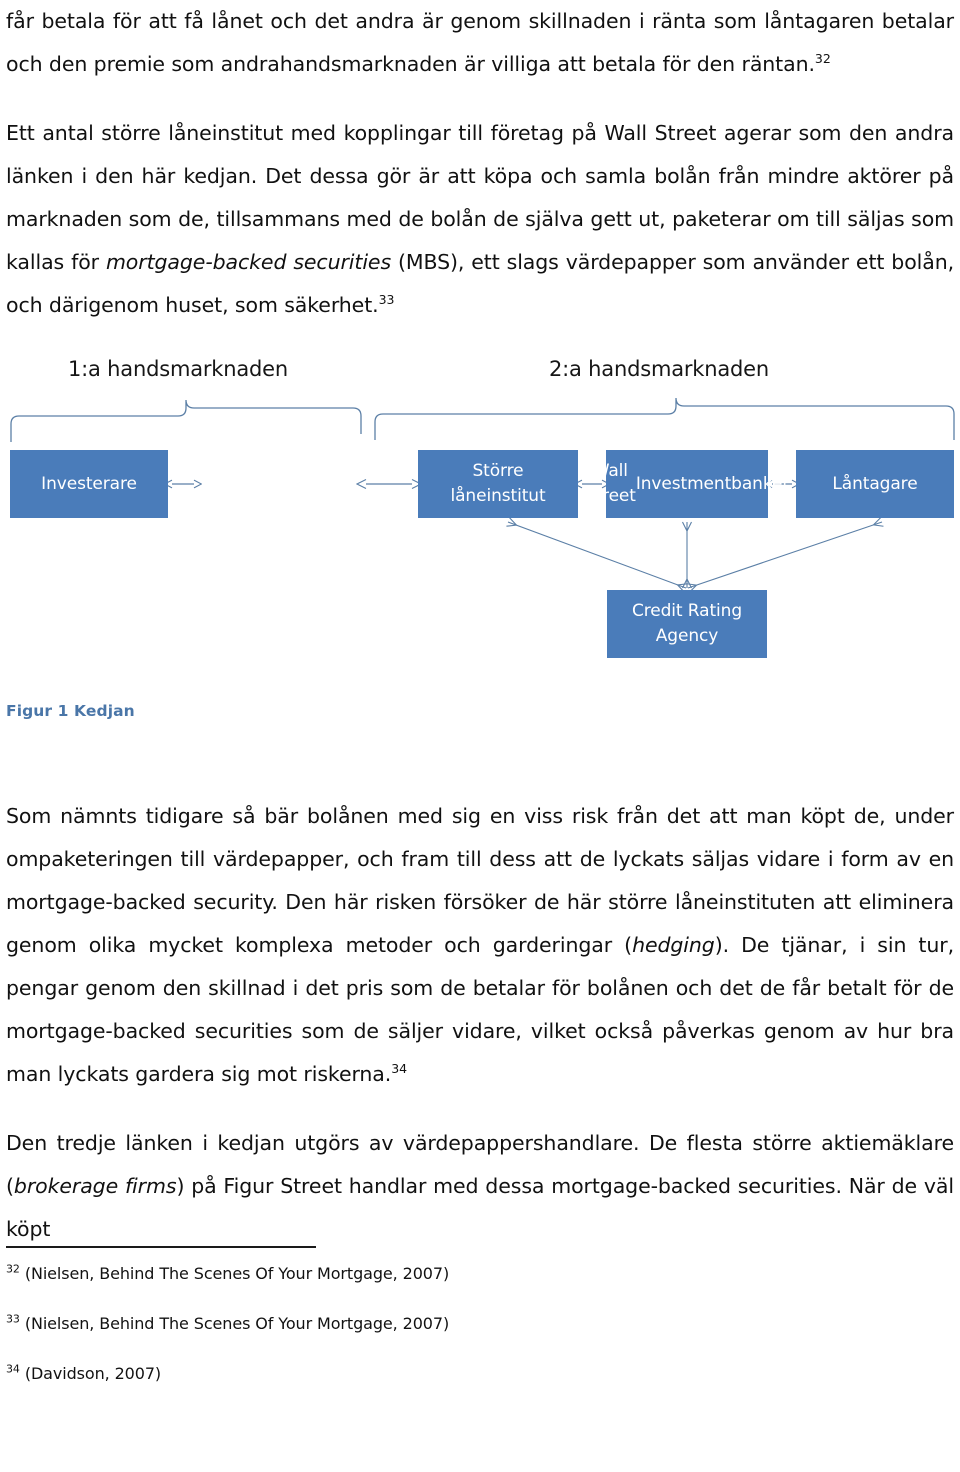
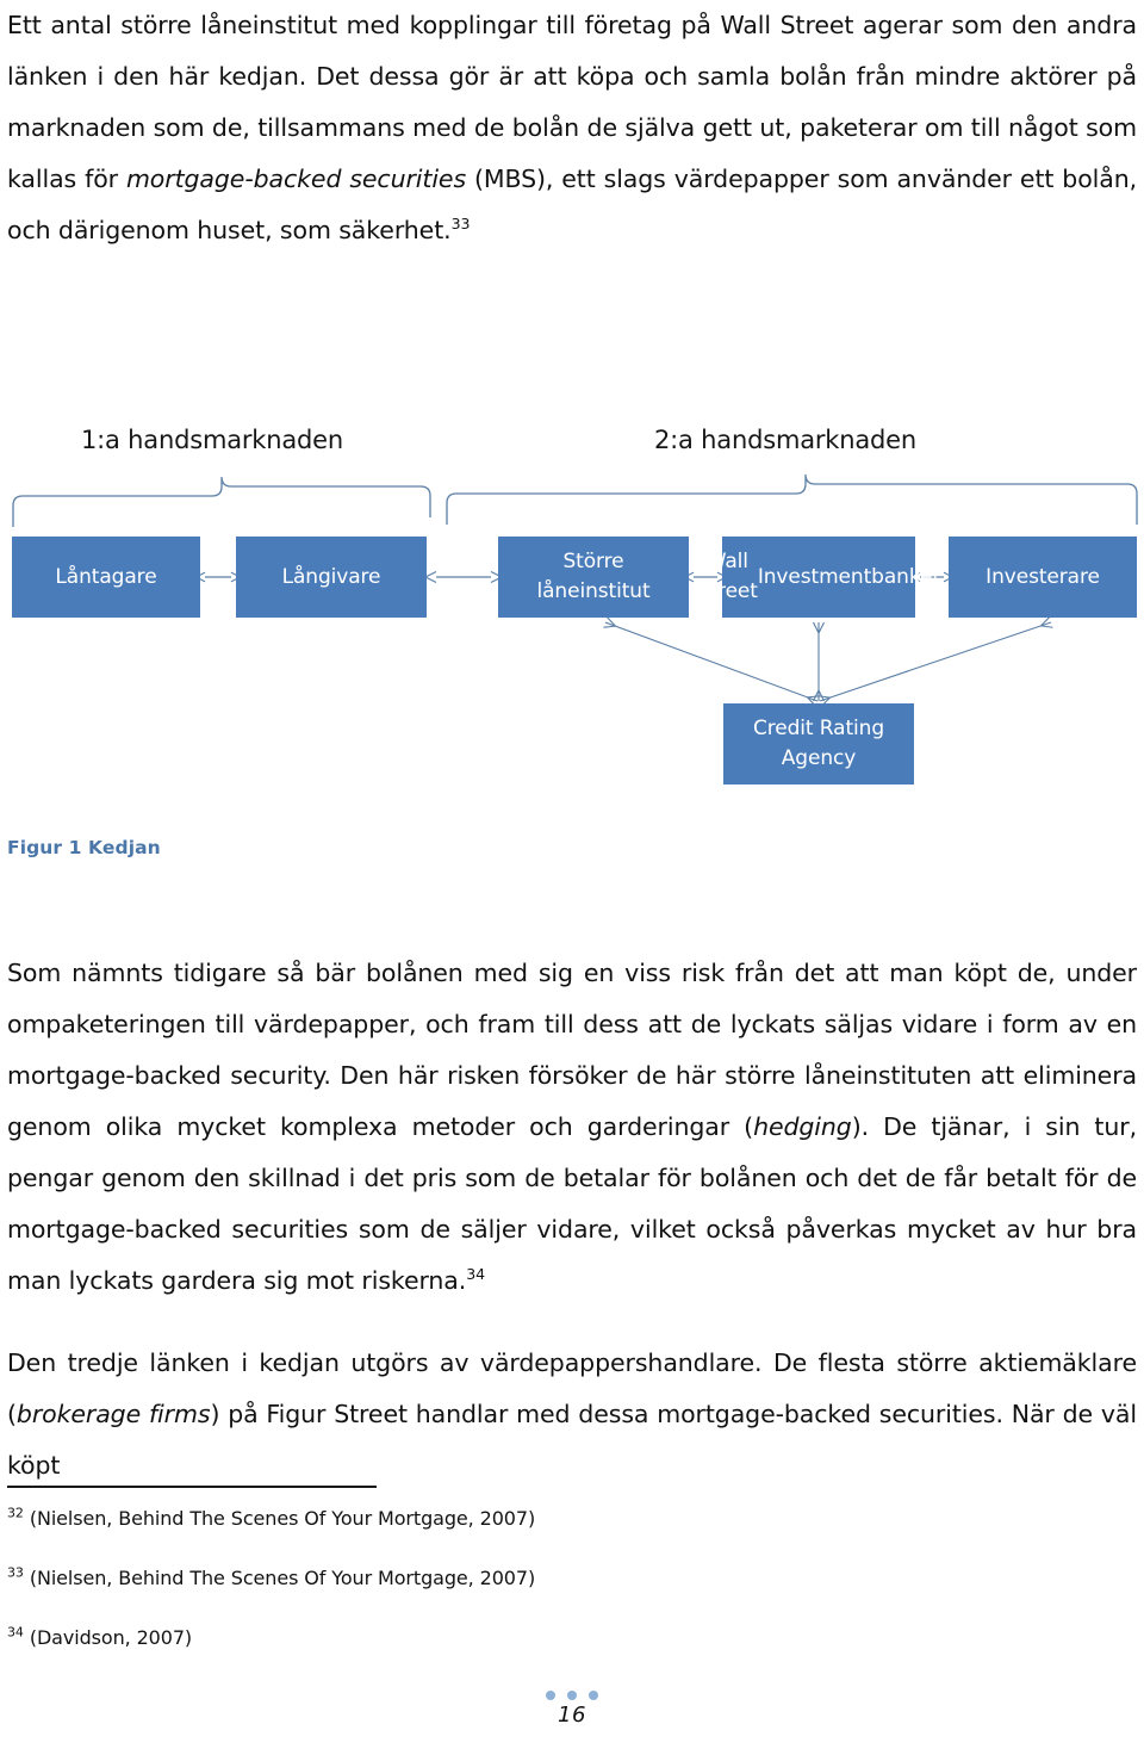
- får betala för att få lånet och det andra är genom skillnaden i ränta som låntagaren betalar och den premie som andrahandsmarknaden är villiga att betala för den räntan.32
- Ett antal större låneinstitut med kopplingar till företag på Wall Street agerar som den andra länken i den här kedjan. Det dessa gör är att köpa och samla bolån från mindre aktörer på marknaden som de, tillsammans med de bolån de själva gett ut, paketerar om till säljas som kallas för mortgage-backed securities (MBS), ett slags värdepapper som använder ett bolån, och därigenom huset, som säkerhet.33
+ Ett antal större låneinstitut med kopplingar till företag på Wall Street agerar som den andra länken i den här kedjan. Det dessa gör är att köpa och samla bolån från mindre aktörer på marknaden som de, tillsammans med de bolån de själva gett ut, paketerar om till något som kallas för mortgage-backed securities (MBS), ett slags värdepapper som använder ett bolån, och därigenom huset, som säkerhet.33
  1:a handsmarknaden
  2:a handsmarknaden
- Investerare
+ Låntagare
+ Långivare
  Större låneinstitut
  Wall Street
  Investmentbanker
- Låntagare
+ Investerare
  Credit Rating
  Agency
  Figur 1 Kedjan
- Som nämnts tidigare så bär bolånen med sig en viss risk från det att man köpt de, under ompaketeringen till värdepapper, och fram till dess att de lyckats säljas vidare i form av en mortgage-backed security. Den här risken försöker de här större låneinstituten att eliminera genom olika mycket komplexa metoder och garderingar (hedging). De tjänar, i sin tur, pengar genom den skillnad i det pris som de betalar för bolånen och det de får betalt för de mortgage-backed securities som de säljer vidare, vilket också påverkas genom av hur bra man lyckats gardera sig mot riskerna.34
+ Som nämnts tidigare så bär bolånen med sig en viss risk från det att man köpt de, under ompaketeringen till värdepapper, och fram till dess att de lyckats säljas vidare i form av en mortgage-backed security. Den här risken försöker de här större låneinstituten att eliminera genom olika mycket komplexa metoder och garderingar (hedging). De tjänar, i sin tur, pengar genom den skillnad i det pris som de betalar för bolånen och det de får betalt för de mortgage-backed securities som de säljer vidare, vilket också påverkas mycket av hur bra man lyckats gardera sig mot riskerna.34
  Den tredje länken i kedjan utgörs av värdepappershandlare. De flesta större aktiemäklare (brokerage firms) på Figur Street handlar med dessa mortgage-backed securities. När de väl köpt
  32 (Nielsen, Behind The Scenes Of Your Mortgage, 2007)
  33 (Nielsen, Behind The Scenes Of Your Mortgage, 2007)
  34 (Davidson, 2007)
+ 16
